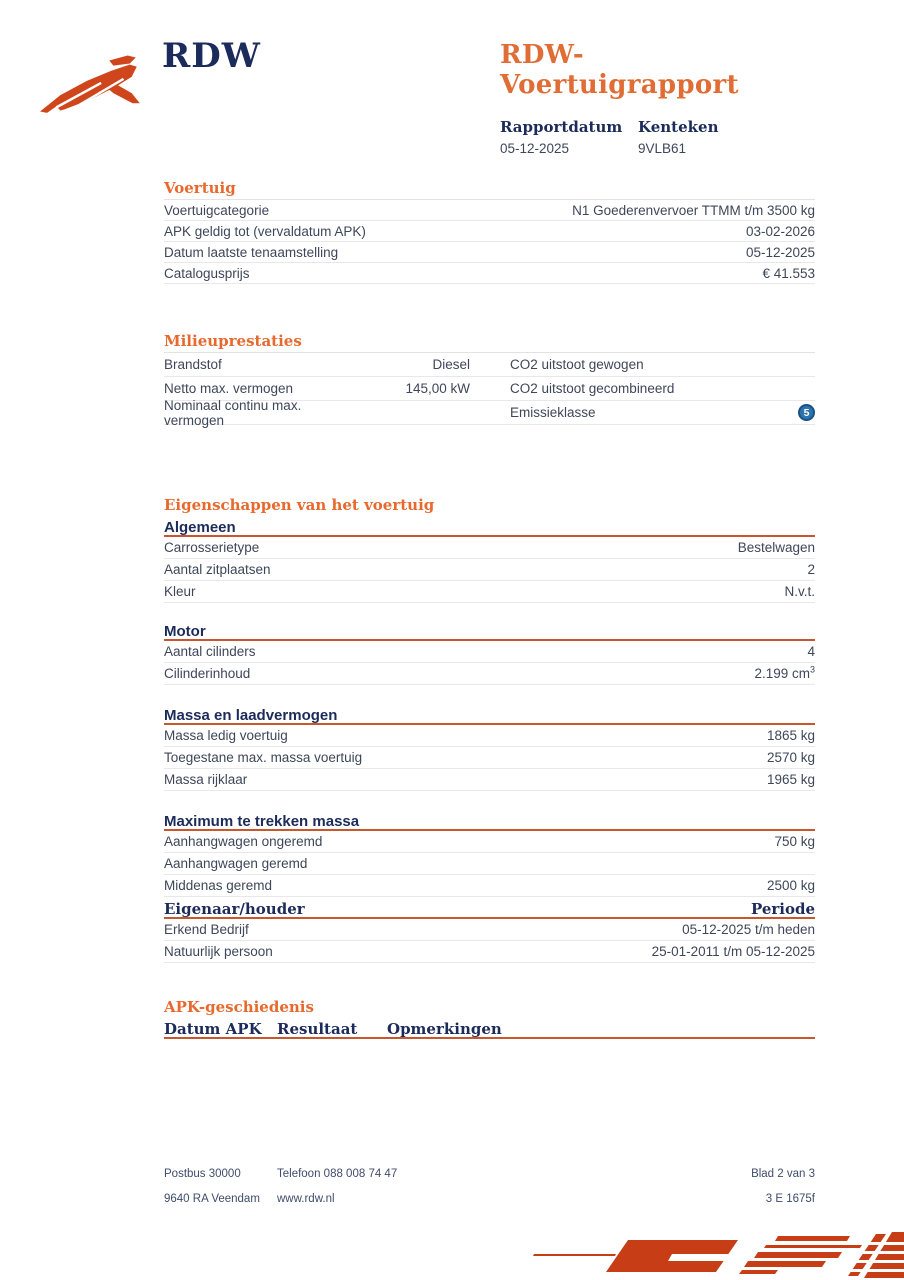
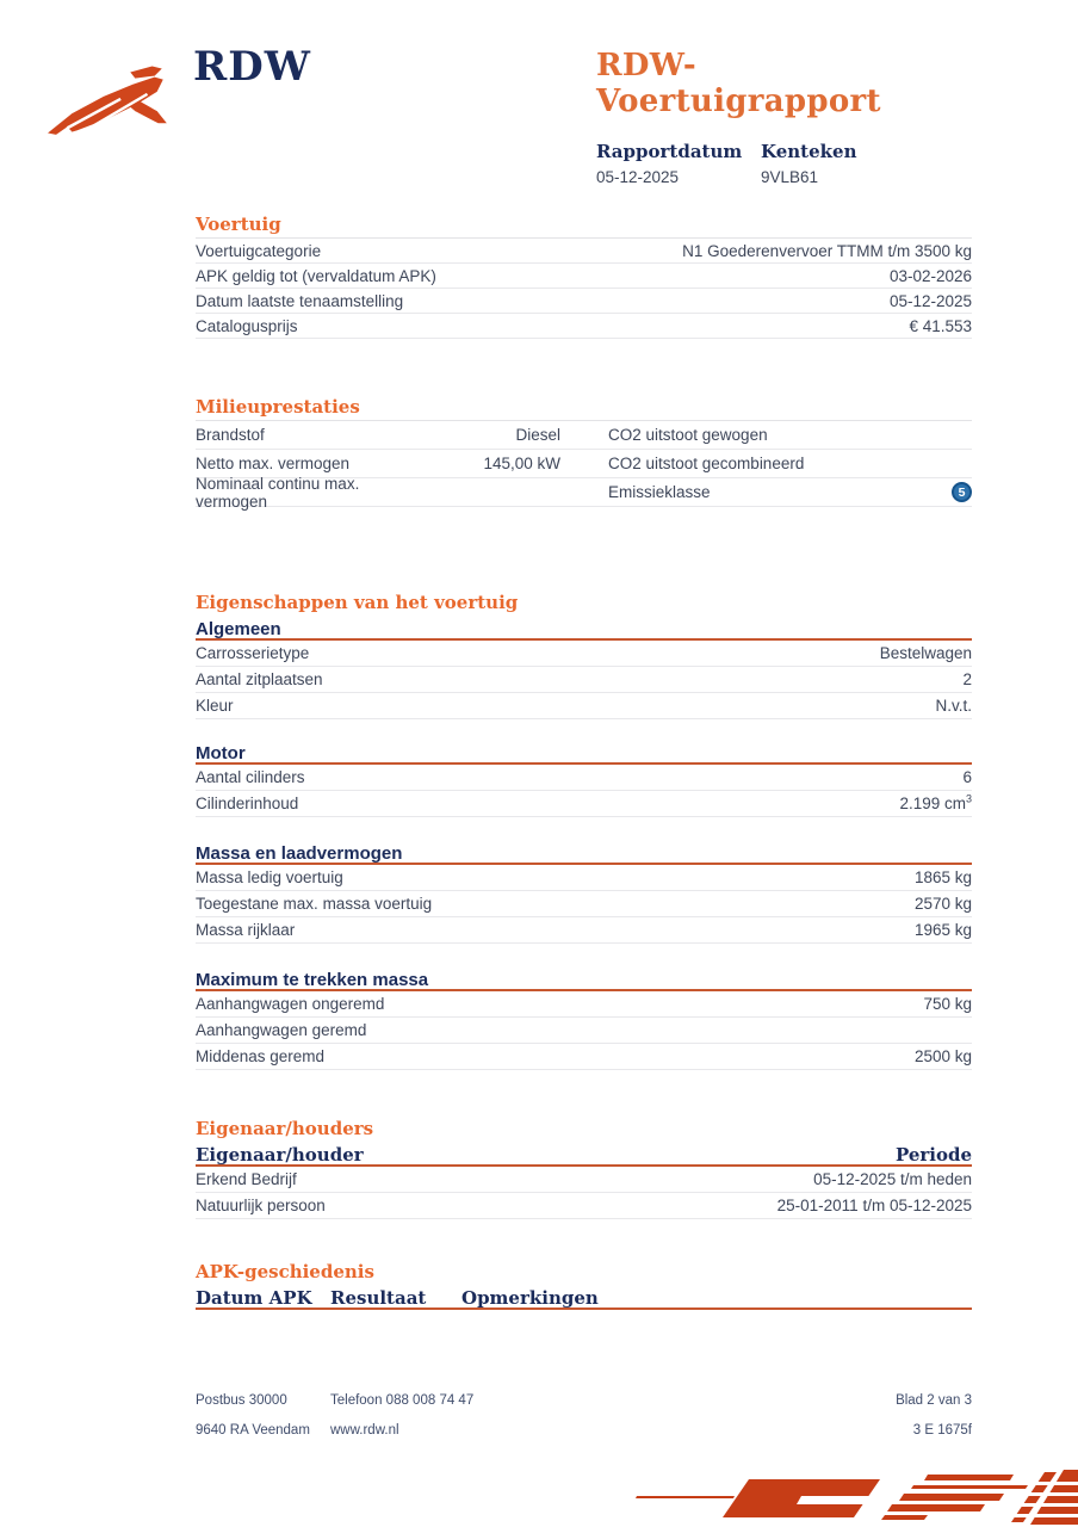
  RDW
  RDW-Voertuigrapport
  Rapportdatum
  05-12-2025
  Kenteken
  9VLB61
  Voertuig
  Voertuigcategorie
  N1 Goederenvervoer TTMM t/m 3500 kg
  APK geldig tot (vervaldatum APK)
  03-02-2026
  Datum laatste tenaamstelling
  05-12-2025
  Catalogusprijs
  € 41.553
  Milieuprestaties
  Brandstof
  Diesel
  CO2 uitstoot gewogen
  Netto max. vermogen
  145,00 kW
  CO2 uitstoot gecombineerd
  Nominaal continu max. vermogen
  Emissieklasse
  5
  Eigenschappen van het voertuig
  Algemeen
  Carrosserietype
  Bestelwagen
  Aantal zitplaatsen
  2
  Kleur
  N.v.t.
  Motor
  Aantal cilinders
- 4
+ 6
  Cilinderinhoud
  2.199 cm3
  Massa en laadvermogen
  Massa ledig voertuig
  1865 kg
  Toegestane max. massa voertuig
  2570 kg
  Massa rijklaar
  1965 kg
  Maximum te trekken massa
  Aanhangwagen ongeremd
  750 kg
  Aanhangwagen geremd
  Middenas geremd
  2500 kg
+ Eigenaar/houders
  Eigenaar/houder
  Periode
  Erkend Bedrijf
  05-12-2025 t/m heden
  Natuurlijk persoon
  25-01-2011 t/m 05-12-2025
  APK-geschiedenis
  Datum APK
  Resultaat
  Opmerkingen
  Postbus 30000
  Telefoon 088 008 74 47
  Blad 2 van 3
  9640 RA Veendam
  www.rdw.nl
  3 E 1675f
